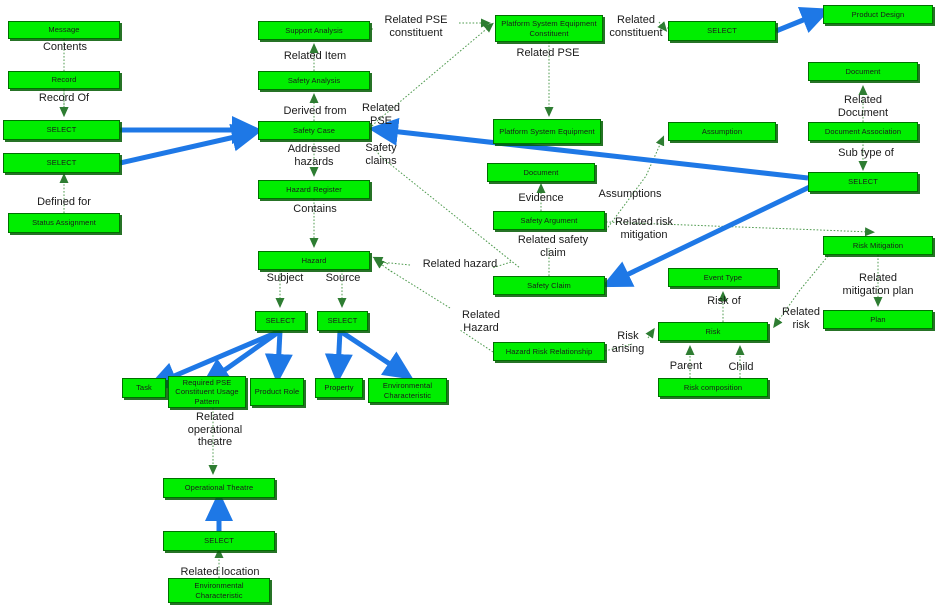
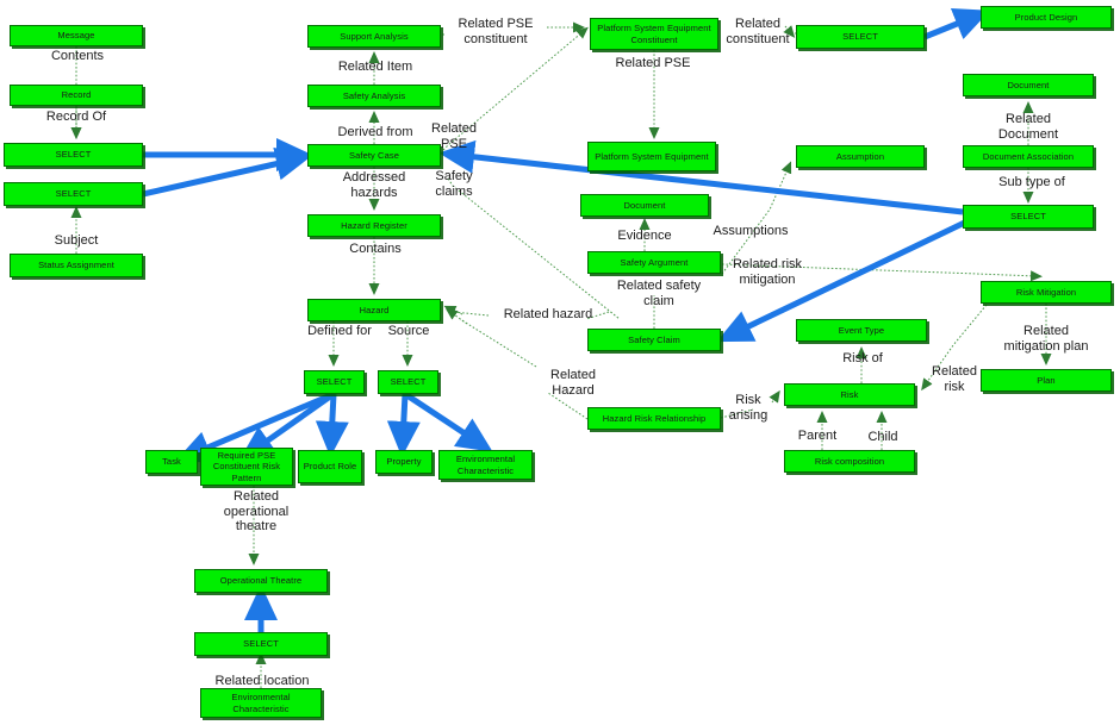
  Message
  Record
  SELECT
  SELECT
  Status Assignment
  Support Analysis
  Safety Analysis
  Safety Case
  Hazard Register
  Hazard
  SELECT
  SELECT
  Task
- Required PSE Constituent Usage Pattern
+ Required PSE Constituent Risk Pattern
  Product Role
  Property
  Environmental Characteristic
  Operational Theatre
  SELECT
  Environmental Characteristic
  Platform System Equipment Constituent
  Platform System Equipment
  Document
  Safety Argument
  Safety Claim
  Hazard Risk Relationship
  SELECT
  Assumption
  Product Design
  Document
  Document Association
  SELECT
  Risk Mitigation
  Plan
  Event Type
  Risk
  Risk composition
  Contents
  Record Of
- Defined for
+ Subject
  Related Item
  Derived from
  Addressed
  hazards
  Contains
- Subject
+ Defined for
  Source
  Related
  operational
  theatre
  Related location
  Related PSE
  constituent
  Related
  PSE
  Safety
  claims
  Related PSE
  Related
  constituent
  Evidence
  Assumptions
  Related safety
  claim
  Related risk
  mitigation
  Related hazard
  Related
  Hazard
  Related
  Document
  Sub type of
  Related
  mitigation plan
  Risk of
  Related
  risk
  Risk
  arising
  Parent
  Child
